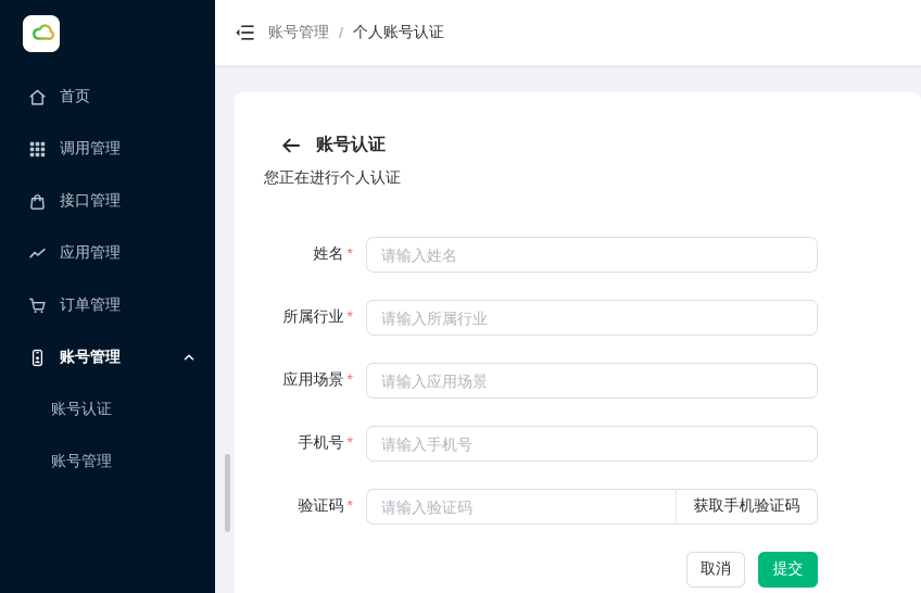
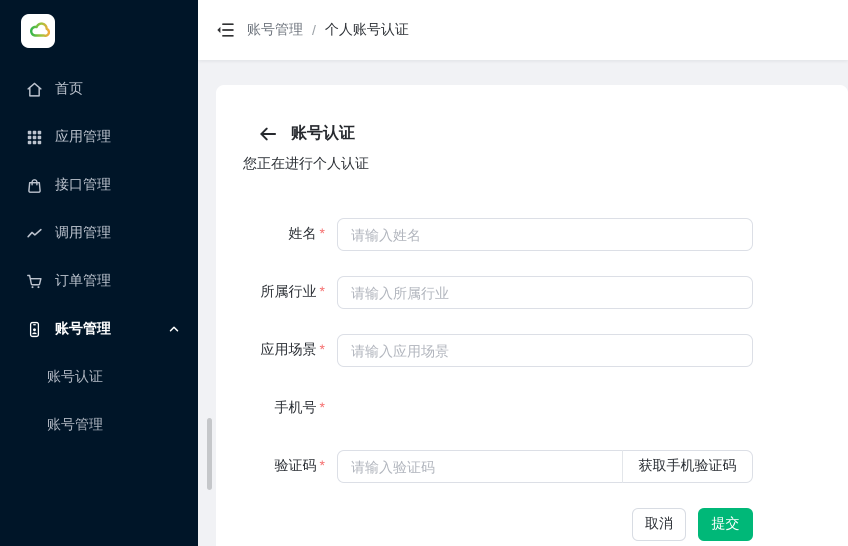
  首页
- 调用管理
+ 应用管理
  接口管理
- 应用管理
+ 调用管理
  订单管理
  账号管理
  账号认证
  账号管理
  账号管理
  /
  个人账号认证
  账号认证
  您正在进行个人认证
  姓名 *
  请输入姓名
  所属行业 *
  请输入所属行业
  应用场景 *
  请输入应用场景
  手机号 *
- 请输入手机号
  验证码 *
  请输入验证码
  获取手机验证码
  取消
  提交
